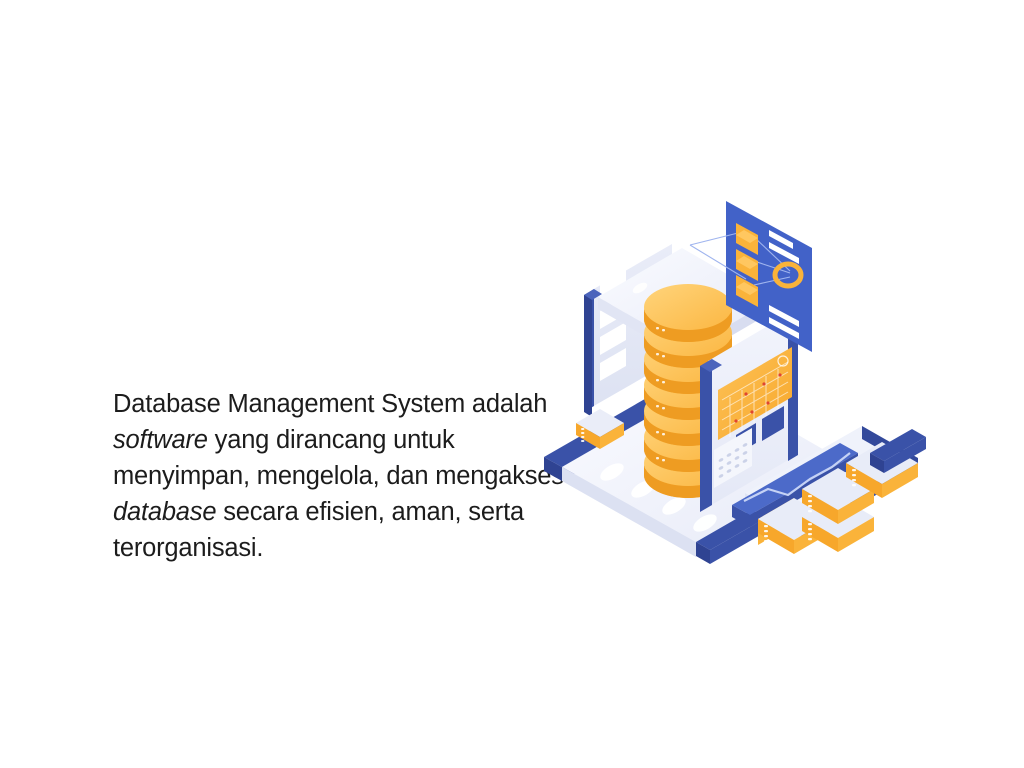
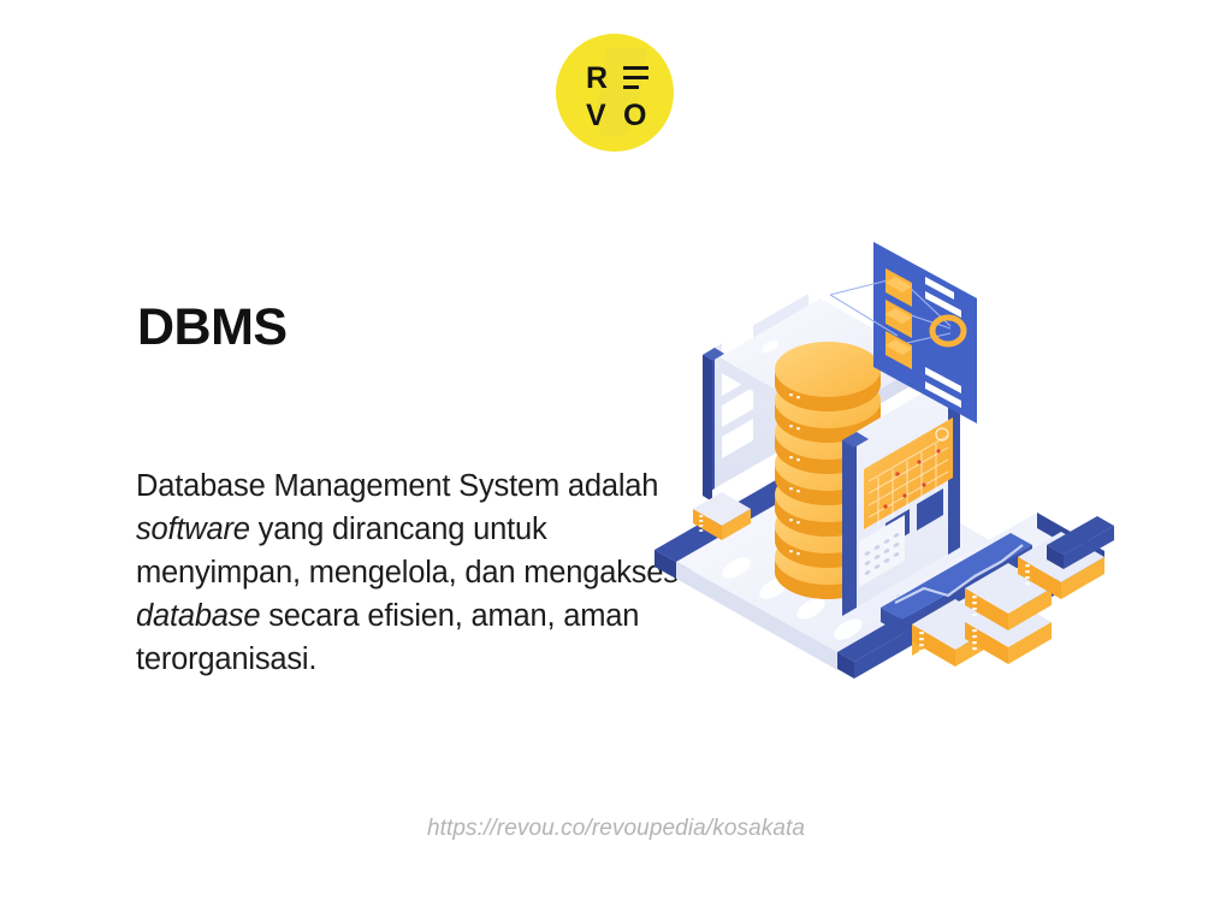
+ R
+ V
+ O
+ DBMS
- Database Management System adalah software yang dirancang untuk menyimpan, mengelola, dan mengakse database secara efisien, aman, serta terorganisasi.
+ Database Management System adalah software yang dirancang untuk menyimpan, mengelola, dan mengakse database secara efisien, aman, aman terorganisasi.
+ https://revou.co/revoupedia/kosakata
